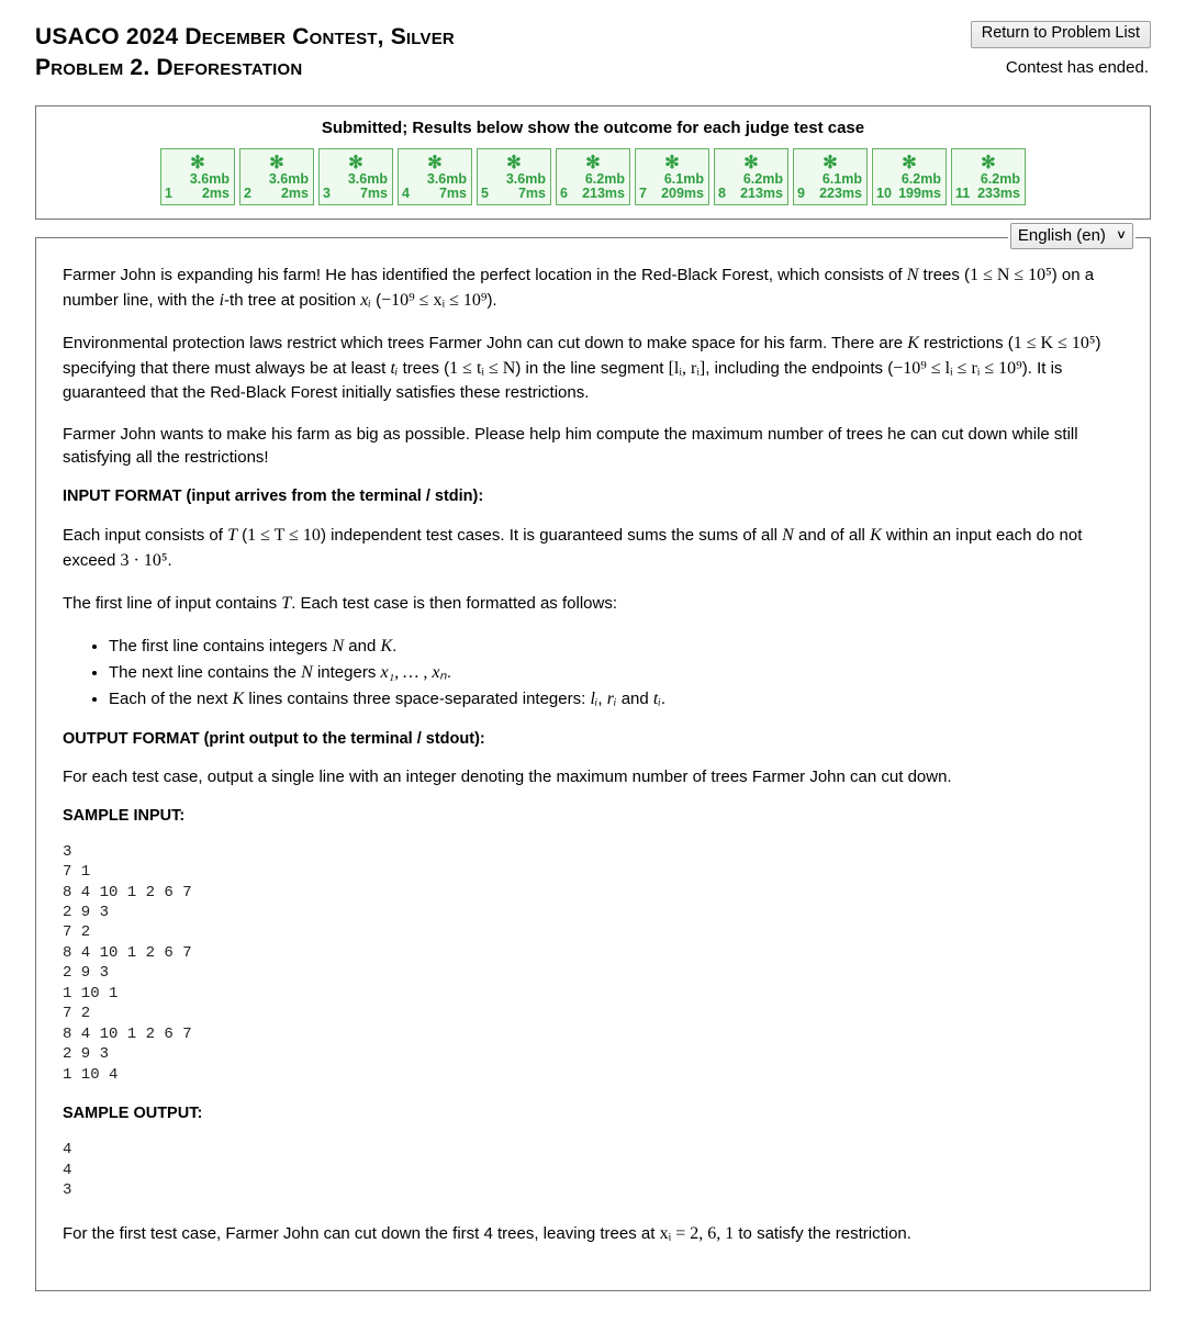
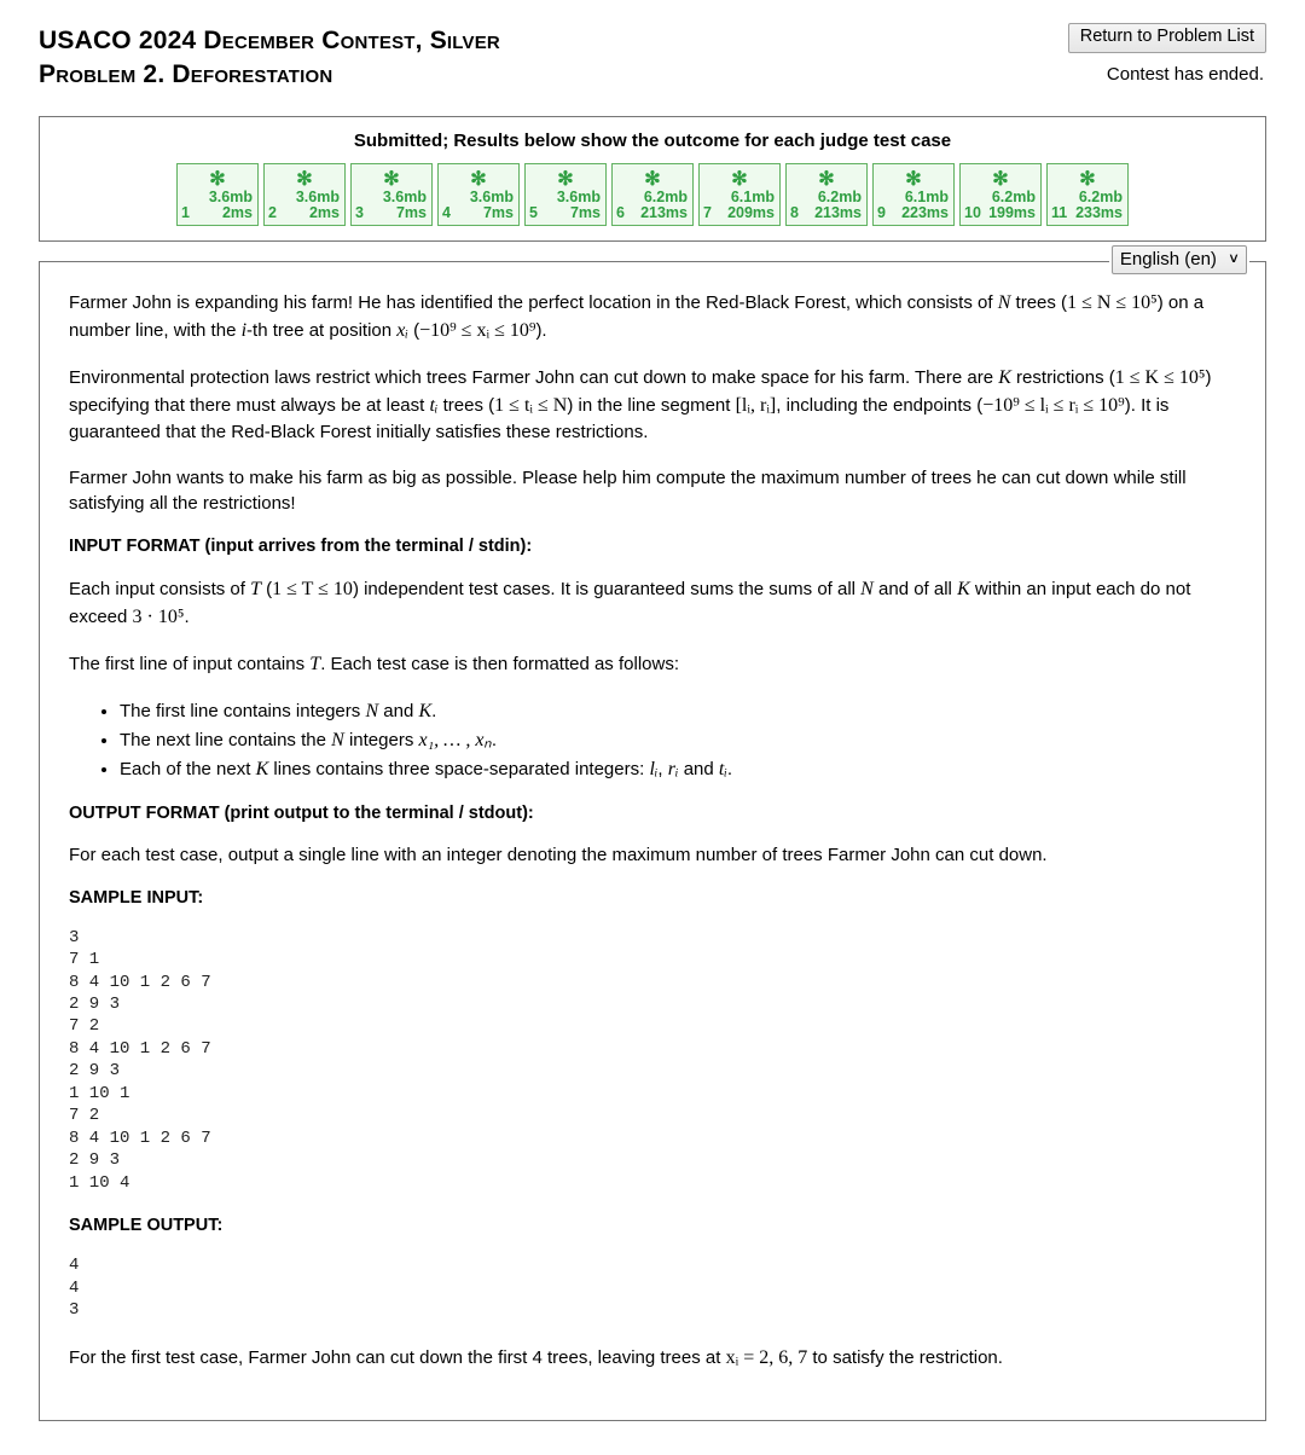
  USACO 2024 December Contest, Silver
  Problem 2. Deforestation
  Return to Problem List
  Contest has ended.
  Submitted; Results below show the outcome for each judge test case
  ✻
  3.6mb
  1
  2ms
  ✻
  3.6mb
  2
  2ms
  ✻
  3.6mb
  3
  7ms
  ✻
  3.6mb
  4
  7ms
  ✻
  3.6mb
  5
  7ms
  ✻
  6.2mb
  6
  213ms
  ✻
  6.1mb
  7
  209ms
  ✻
  6.2mb
  8
  213ms
  ✻
  6.1mb
  9
  223ms
  ✻
  6.2mb
  10
  199ms
  ✻
  6.2mb
  11
  233ms
  English (en)
  ∨
  Farmer John is expanding his farm! He has identified the perfect location in the Red-Black Forest, which consists of N trees (1 ≤ N ≤ 10⁵) on a number line, with the i-th tree at position xᵢ (−10⁹ ≤ xᵢ ≤ 10⁹).
  Environmental protection laws restrict which trees Farmer John can cut down to make space for his farm. There are K restrictions (1 ≤ K ≤ 10⁵) specifying that there must always be at least tᵢ trees (1 ≤ tᵢ ≤ N) in the line segment [lᵢ, rᵢ], including the endpoints (−10⁹ ≤ lᵢ ≤ rᵢ ≤ 10⁹). It is guaranteed that the Red-Black Forest initially satisfies these restrictions.
  Farmer John wants to make his farm as big as possible. Please help him compute the maximum number of trees he can cut down while still satisfying all the restrictions!
  INPUT FORMAT (input arrives from the terminal / stdin):
  Each input consists of T (1 ≤ T ≤ 10) independent test cases. It is guaranteed sums the sums of all N and of all K within an input each do not exceed 3 · 10⁵.
  The first line of input contains T. Each test case is then formatted as follows:
  The first line contains integers N and K.
  The next line contains the N integers x₁, … , xₙ.
  Each of the next K lines contains three space-separated integers: lᵢ, rᵢ and tᵢ.
  OUTPUT FORMAT (print output to the terminal / stdout):
  For each test case, output a single line with an integer denoting the maximum number of trees Farmer John can cut down.
  SAMPLE INPUT:
  3
  7 1
  8 4 10 1 2 6 7
  2 9 3
  7 2
  8 4 10 1 2 6 7
  2 9 3
  1 10 1
  7 2
  8 4 10 1 2 6 7
  2 9 3
  1 10 4
  SAMPLE OUTPUT:
  4
  4
  3
- For the first test case, Farmer John can cut down the first 4 trees, leaving trees at xᵢ = 2, 6, 1 to satisfy the restriction.
+ For the first test case, Farmer John can cut down the first 4 trees, leaving trees at xᵢ = 2, 6, 7 to satisfy the restriction.
